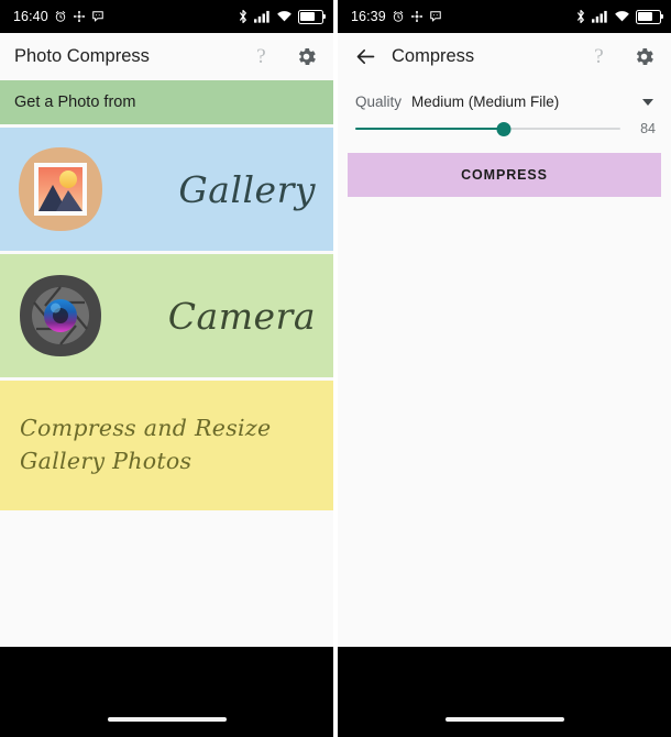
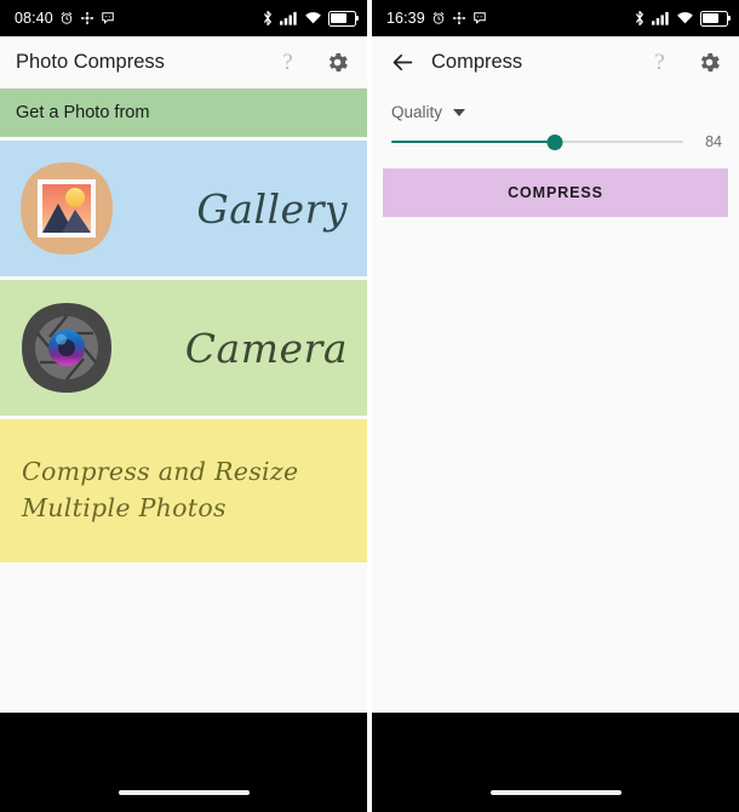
- 16:40
+ 08:40
  Photo Compress
  ?
  Get a Photo from
  Gallery
  Camera
- Compress and Resize Gallery Photos
+ Compress and Resize Multiple Photos
  16:39
  Compress
  ?
  Quality
- Medium (Medium File)
  84
  COMPRESS
